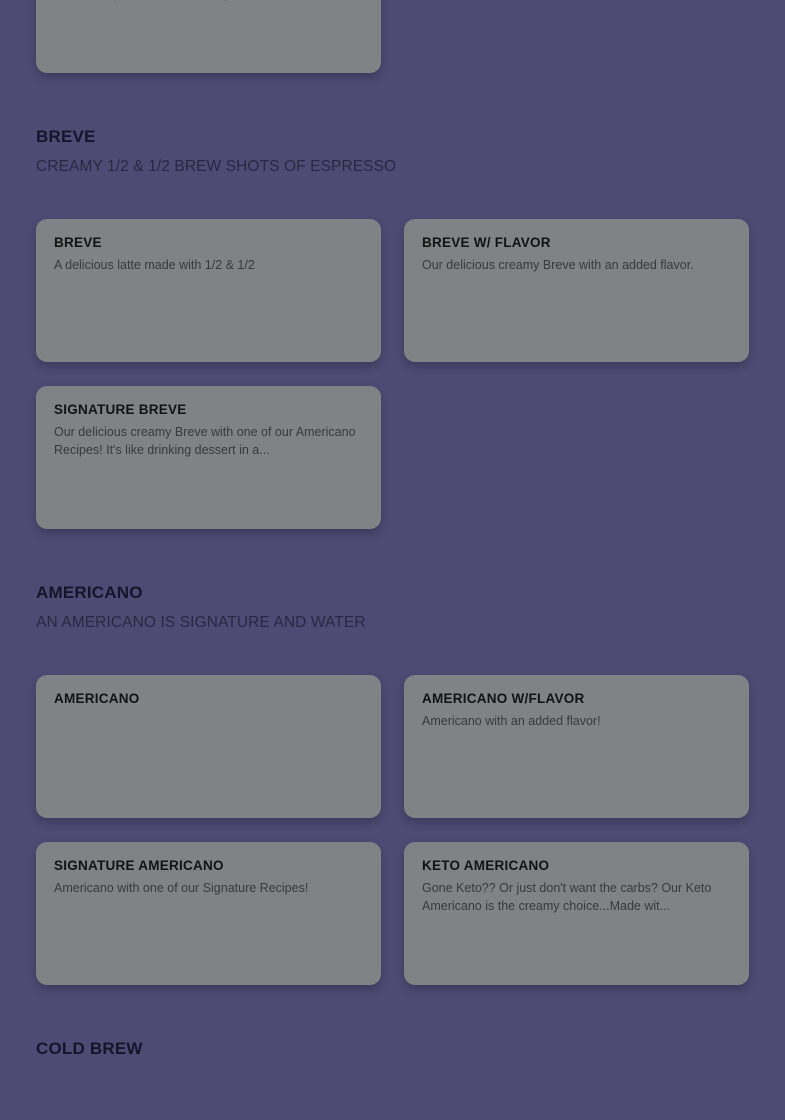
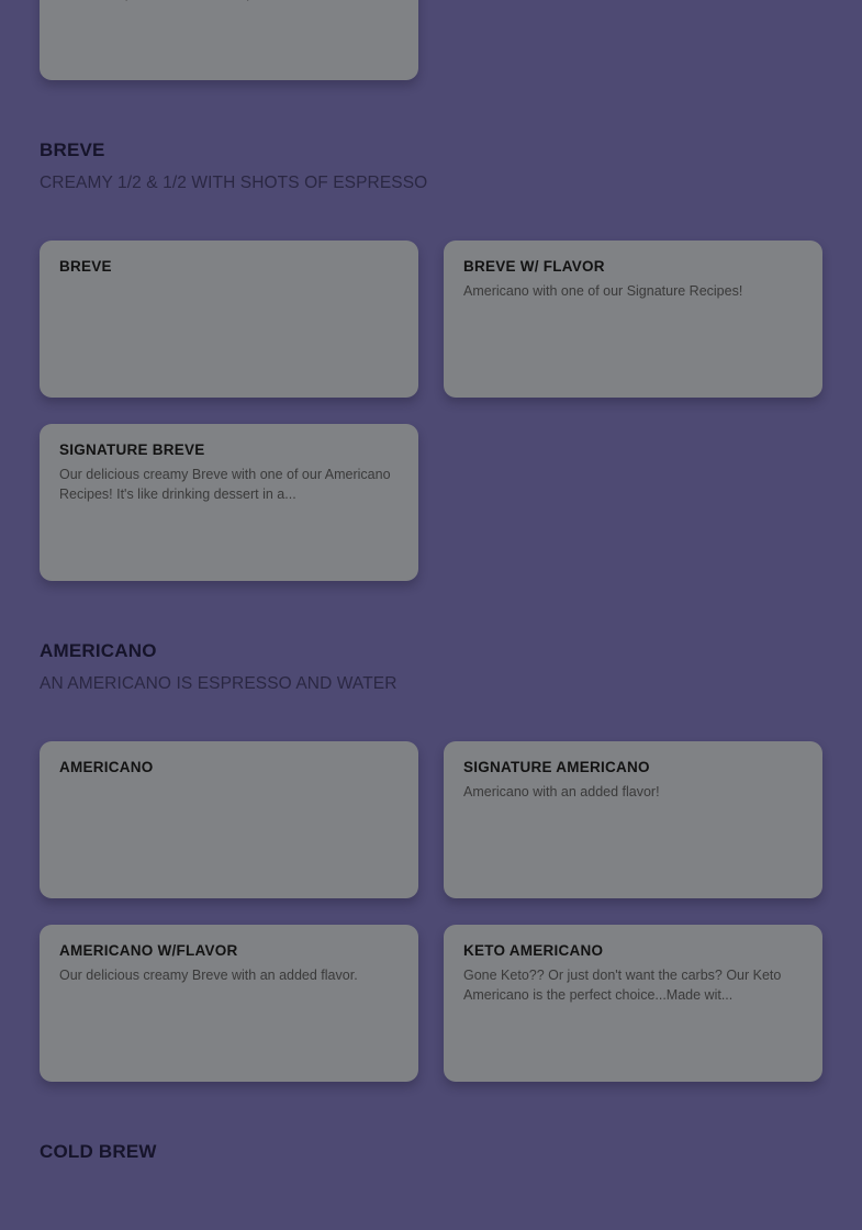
  BREVE
- CREAMY 1/2 & 1/2 BREW SHOTS OF ESPRESSO
+ CREAMY 1/2 & 1/2 WITH SHOTS OF ESPRESSO
  BREVE
- A delicious latte made with 1/2 & 1/2
  BREVE W/ FLAVOR
- Our delicious creamy Breve with an added flavor.
+ Americano with one of our Signature Recipes!
  SIGNATURE BREVE
  Our delicious creamy Breve with one of our Americano Recipes! It's like drinking dessert in a...
  AMERICANO
- AN AMERICANO IS SIGNATURE AND WATER
+ AN AMERICANO IS ESPRESSO AND WATER
  AMERICANO
- AMERICANO W/FLAVOR
+ SIGNATURE AMERICANO
  Americano with an added flavor!
- SIGNATURE AMERICANO
+ AMERICANO W/FLAVOR
- Americano with one of our Signature Recipes!
+ Our delicious creamy Breve with an added flavor.
  KETO AMERICANO
- Gone Keto?? Or just don't want the carbs? Our Keto Americano is the creamy choice...Made wit...
+ Gone Keto?? Or just don't want the carbs? Our Keto Americano is the perfect choice...Made wit...
  COLD BREW
